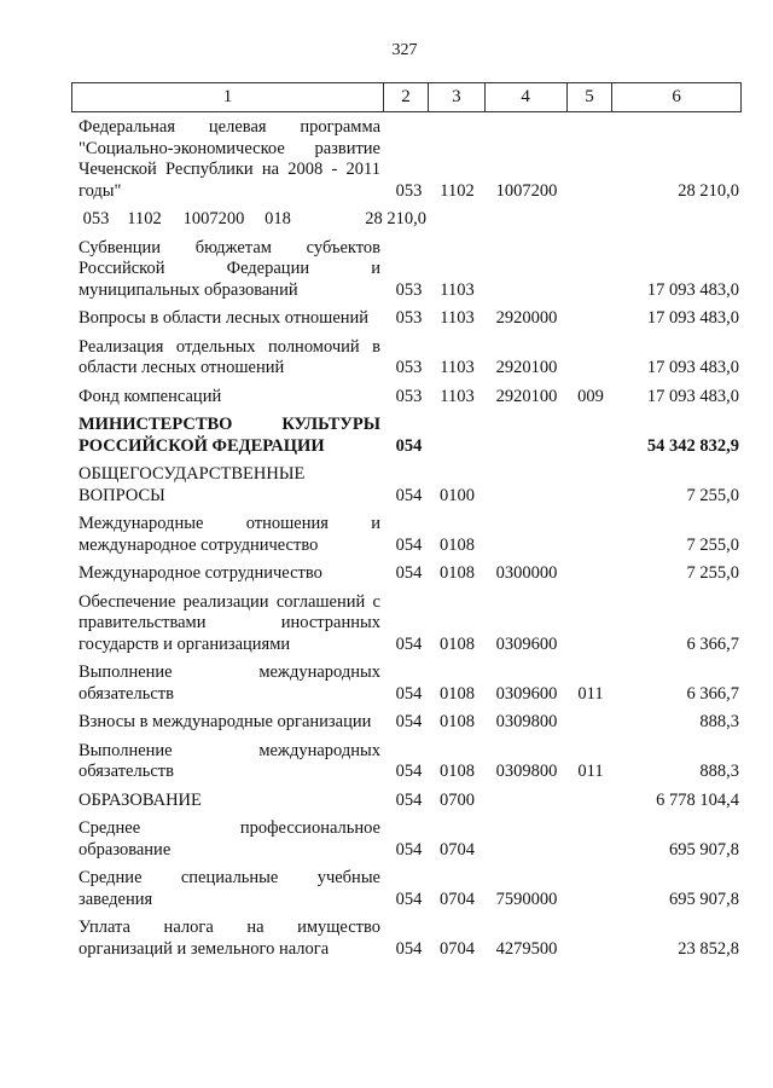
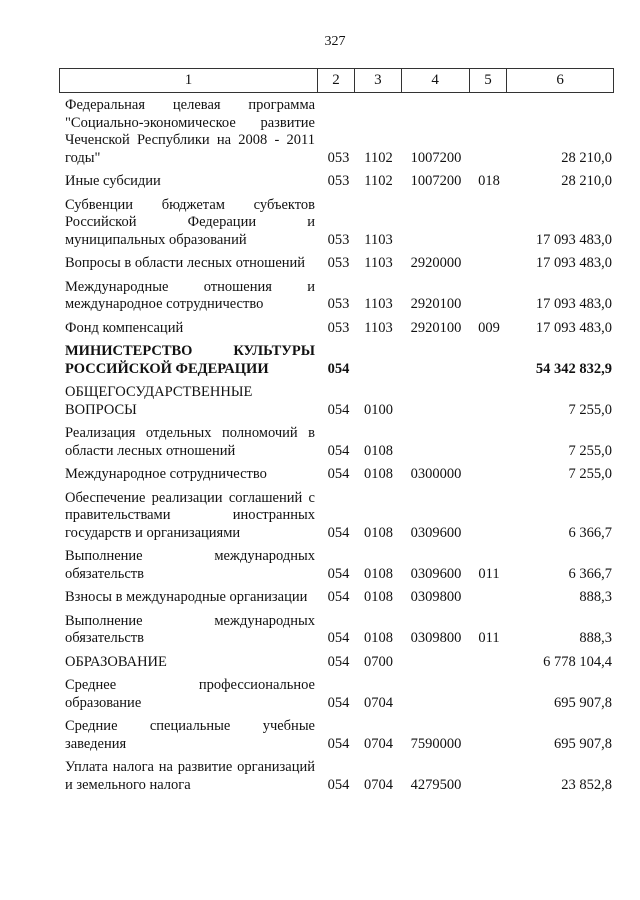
  327
  1
  2
  3
  4
  5
  6
  Федеральная целевая программа "Социально-экономическое развитие Чеченской Республики на 2008 - 2011 годы"
  053
  1102
  1007200
  28 210,0
+ Иные субсидии
  053
  1102
  1007200
  018
  28 210,0
  Субвенции бюджетам субъектов Российской Федерации и муниципальных образований
  053
  1103
  17 093 483,0
  Вопросы в области лесных отношений
  053
  1103
  2920000
  17 093 483,0
- Реализация отдельных полномочий в области лесных отношений
+ Международные отношения и международное сотрудничество
  053
  1103
  2920100
  17 093 483,0
  Фонд компенсаций
  053
  1103
  2920100
  009
  17 093 483,0
  МИНИСТЕРСТВО КУЛЬТУРЫ РОССИЙСКОЙ ФЕДЕРАЦИИ
  054
  54 342 832,9
  ОБЩЕГОСУДАРСТВЕННЫЕ ВОПРОСЫ
  054
  0100
  7 255,0
- Международные отношения и международное сотрудничество
+ Реализация отдельных полномочий в области лесных отношений
  054
  0108
  7 255,0
  Международное сотрудничество
  054
  0108
  0300000
  7 255,0
  Обеспечение реализации соглашений с правительствами иностранных государств и организациями
  054
  0108
  0309600
  6 366,7
  Выполнение международных обязательств
  054
  0108
  0309600
  011
  6 366,7
  Взносы в международные организации
  054
  0108
  0309800
  888,3
  Выполнение международных обязательств
  054
  0108
  0309800
  011
  888,3
  ОБРАЗОВАНИЕ
  054
  0700
  6 778 104,4
  Среднее профессиональное образование
  054
  0704
  695 907,8
  Средние специальные учебные заведения
  054
  0704
  7590000
  695 907,8
- Уплата налога на имущество организаций и земельного налога
+ Уплата налога на развитие организаций и земельного налога
  054
  0704
  4279500
  23 852,8
